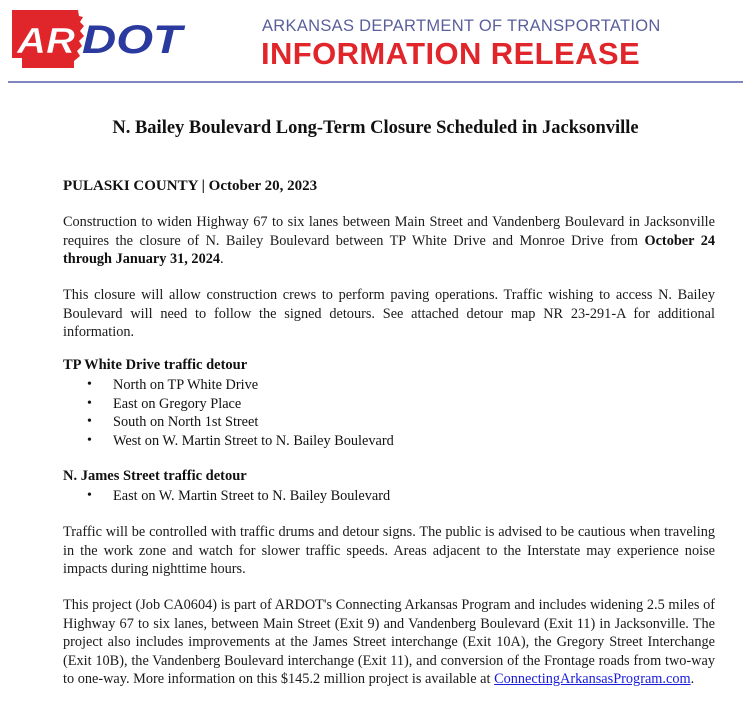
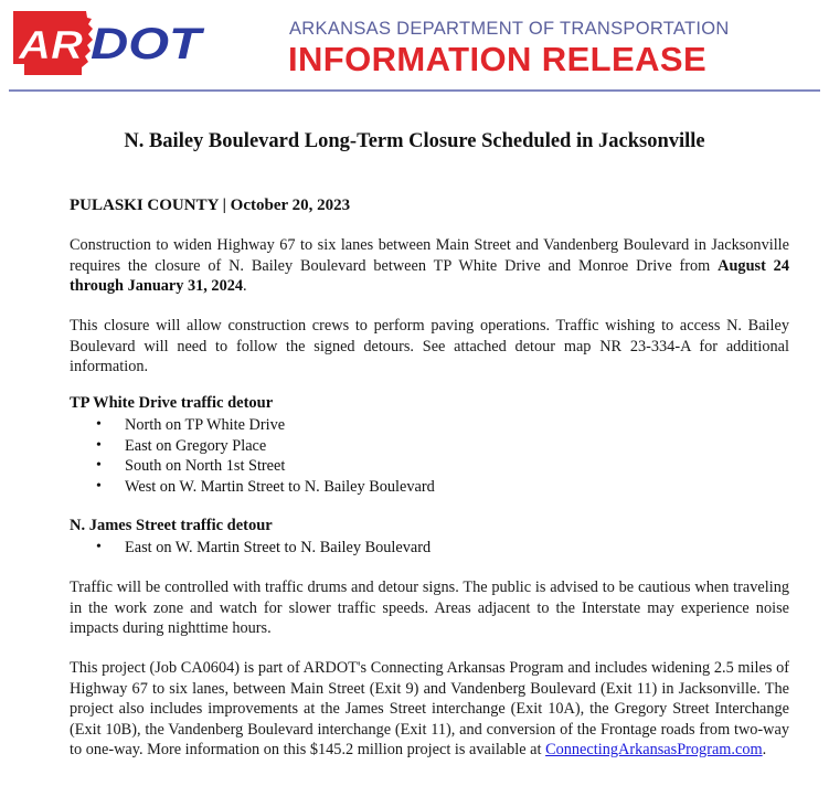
  AR
  DOT
  ARKANSAS DEPARTMENT OF TRANSPORTATION
  INFORMATION RELEASE
  N. Bailey Boulevard Long-Term Closure Scheduled in Jacksonville
  PULASKI COUNTY | October 20, 2023
- Construction to widen Highway 67 to six lanes between Main Street and Vandenberg Boulevard in Jacksonville requires the closure of N. Bailey Boulevard between TP White Drive and Monroe Drive from October 24 through January 31, 2024.
+ Construction to widen Highway 67 to six lanes between Main Street and Vandenberg Boulevard in Jacksonville requires the closure of N. Bailey Boulevard between TP White Drive and Monroe Drive from August 24 through January 31, 2024.
- This closure will allow construction crews to perform paving operations. Traffic wishing to access N. Bailey Boulevard will need to follow the signed detours. See attached detour map NR 23-291-A for additional information.
+ This closure will allow construction crews to perform paving operations. Traffic wishing to access N. Bailey Boulevard will need to follow the signed detours. See attached detour map NR 23-334-A for additional information.
  TP White Drive traffic detour
  North on TP White Drive
  East on Gregory Place
  South on North 1st Street
  West on W. Martin Street to N. Bailey Boulevard
  N. James Street traffic detour
  East on W. Martin Street to N. Bailey Boulevard
  Traffic will be controlled with traffic drums and detour signs. The public is advised to be cautious when traveling in the work zone and watch for slower traffic speeds. Areas adjacent to the Interstate may experience noise impacts during nighttime hours.
  This project (Job CA0604) is part of ARDOT's Connecting Arkansas Program and includes widening 2.5 miles of Highway 67 to six lanes, between Main Street (Exit 9) and Vandenberg Boulevard (Exit 11) in Jacksonville. The project also includes improvements at the James Street interchange (Exit 10A), the Gregory Street Interchange (Exit 10B), the Vandenberg Boulevard interchange (Exit 11), and conversion of the Frontage roads from two-way to one-way. More information on this $145.2 million project is available at ConnectingArkansasProgram.com.
